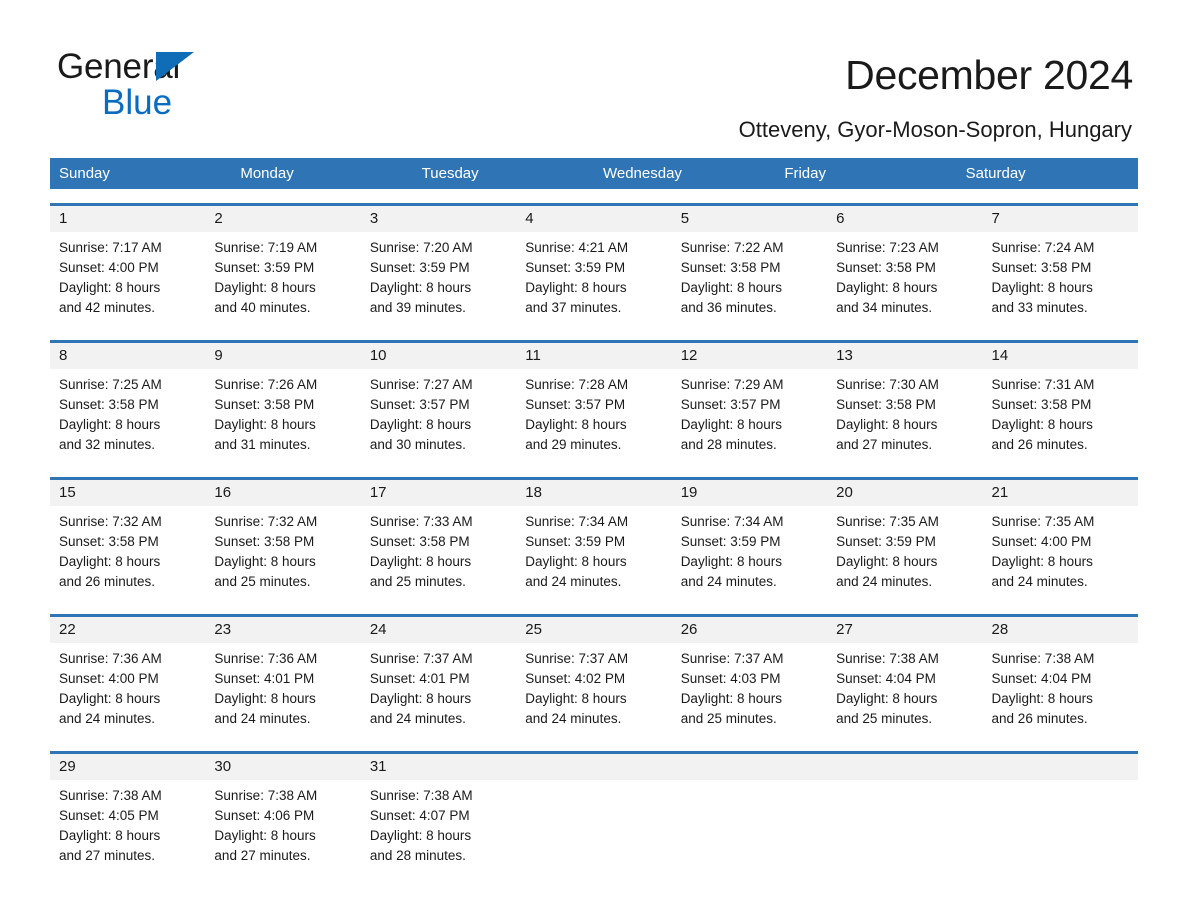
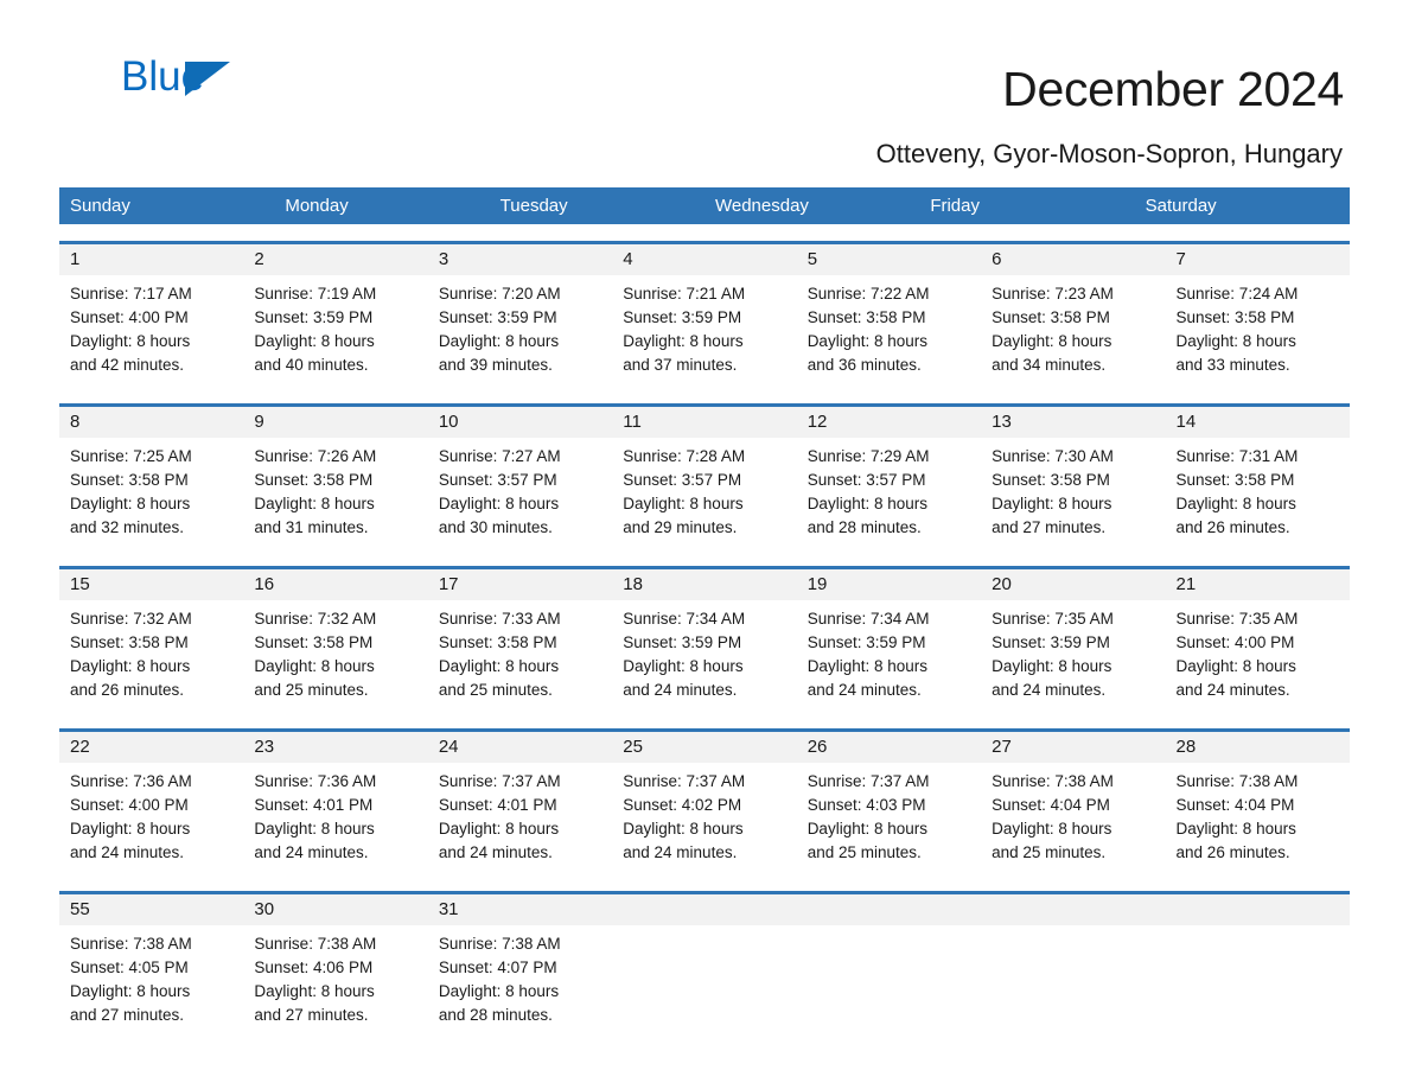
- General
  Blue
  December 2024
  Otteveny, Gyor-Moson-Sopron, Hungary
  Sunday
  Monday
  Tuesday
  Wednesday
  Friday
  Saturday
  1
  2
  3
  4
  5
  6
  7
  Sunrise: 7:17 AM
  Sunset: 4:00 PM
  Daylight: 8 hours
  and 42 minutes.
  Sunrise: 7:19 AM
  Sunset: 3:59 PM
  Daylight: 8 hours
  and 40 minutes.
  Sunrise: 7:20 AM
  Sunset: 3:59 PM
  Daylight: 8 hours
  and 39 minutes.
- Sunrise: 4:21 AM
+ Sunrise: 7:21 AM
  Sunset: 3:59 PM
  Daylight: 8 hours
  and 37 minutes.
  Sunrise: 7:22 AM
  Sunset: 3:58 PM
  Daylight: 8 hours
  and 36 minutes.
  Sunrise: 7:23 AM
  Sunset: 3:58 PM
  Daylight: 8 hours
  and 34 minutes.
  Sunrise: 7:24 AM
  Sunset: 3:58 PM
  Daylight: 8 hours
  and 33 minutes.
  8
  9
  10
  11
  12
  13
  14
  Sunrise: 7:25 AM
  Sunset: 3:58 PM
  Daylight: 8 hours
  and 32 minutes.
  Sunrise: 7:26 AM
  Sunset: 3:58 PM
  Daylight: 8 hours
  and 31 minutes.
  Sunrise: 7:27 AM
  Sunset: 3:57 PM
  Daylight: 8 hours
  and 30 minutes.
  Sunrise: 7:28 AM
  Sunset: 3:57 PM
  Daylight: 8 hours
  and 29 minutes.
  Sunrise: 7:29 AM
  Sunset: 3:57 PM
  Daylight: 8 hours
  and 28 minutes.
  Sunrise: 7:30 AM
  Sunset: 3:58 PM
  Daylight: 8 hours
  and 27 minutes.
  Sunrise: 7:31 AM
  Sunset: 3:58 PM
  Daylight: 8 hours
  and 26 minutes.
  15
  16
  17
  18
  19
  20
  21
  Sunrise: 7:32 AM
  Sunset: 3:58 PM
  Daylight: 8 hours
  and 26 minutes.
  Sunrise: 7:32 AM
  Sunset: 3:58 PM
  Daylight: 8 hours
  and 25 minutes.
  Sunrise: 7:33 AM
  Sunset: 3:58 PM
  Daylight: 8 hours
  and 25 minutes.
  Sunrise: 7:34 AM
  Sunset: 3:59 PM
  Daylight: 8 hours
  and 24 minutes.
  Sunrise: 7:34 AM
  Sunset: 3:59 PM
  Daylight: 8 hours
  and 24 minutes.
  Sunrise: 7:35 AM
  Sunset: 3:59 PM
  Daylight: 8 hours
  and 24 minutes.
  Sunrise: 7:35 AM
  Sunset: 4:00 PM
  Daylight: 8 hours
  and 24 minutes.
  22
  23
  24
  25
  26
  27
  28
  Sunrise: 7:36 AM
  Sunset: 4:00 PM
  Daylight: 8 hours
  and 24 minutes.
  Sunrise: 7:36 AM
  Sunset: 4:01 PM
  Daylight: 8 hours
  and 24 minutes.
  Sunrise: 7:37 AM
  Sunset: 4:01 PM
  Daylight: 8 hours
  and 24 minutes.
  Sunrise: 7:37 AM
  Sunset: 4:02 PM
  Daylight: 8 hours
  and 24 minutes.
  Sunrise: 7:37 AM
  Sunset: 4:03 PM
  Daylight: 8 hours
  and 25 minutes.
  Sunrise: 7:38 AM
  Sunset: 4:04 PM
  Daylight: 8 hours
  and 25 minutes.
  Sunrise: 7:38 AM
  Sunset: 4:04 PM
  Daylight: 8 hours
  and 26 minutes.
- 29
+ 55
  30
  31
  Sunrise: 7:38 AM
  Sunset: 4:05 PM
  Daylight: 8 hours
  and 27 minutes.
  Sunrise: 7:38 AM
  Sunset: 4:06 PM
  Daylight: 8 hours
  and 27 minutes.
  Sunrise: 7:38 AM
  Sunset: 4:07 PM
  Daylight: 8 hours
  and 28 minutes.
